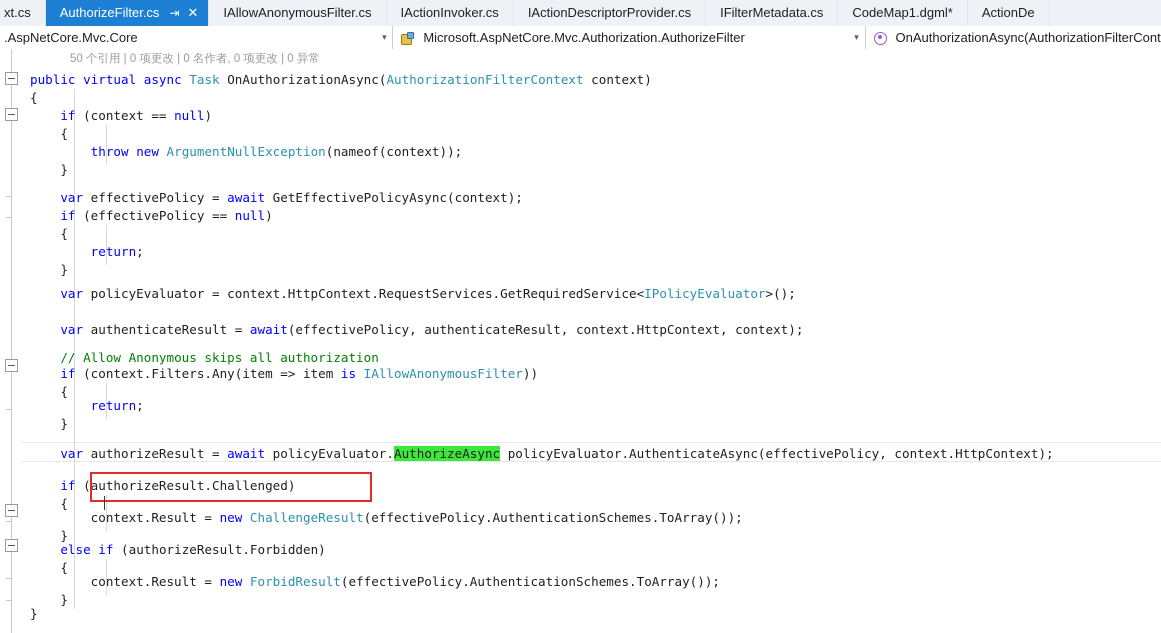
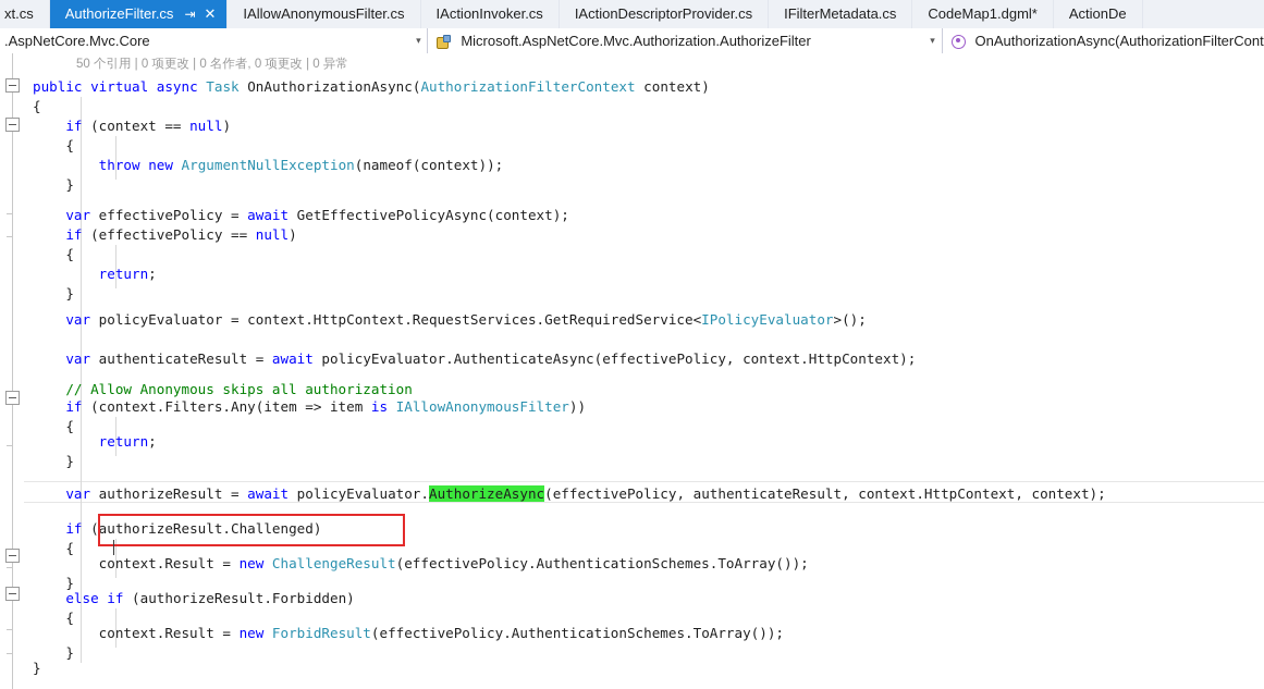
  xt.cs
  AuthorizeFilter.cs
  ⇥
  ✕
  IAllowAnonymousFilter.cs
  IActionInvoker.cs
  IActionDescriptorProvider.cs
  IFilterMetadata.cs
  CodeMap1.dgml*
  ActionDe
  .AspNetCore.Mvc.Core
  ▾
  Microsoft.AspNetCore.Mvc.Authorization.AuthorizeFilter
  ▾
  OnAuthorizationAsync(AuthorizationFilterCont
  50 个引用 | 0 项更改 | 0 名作者, 0 项更改 | 0 异常
  public virtual async Task OnAuthorizationAsync(AuthorizationFilterContext context)
  {
  if (context == null)
  {
  throw new ArgumentNullException(nameof(context));
  }
  var effectivePolicy = await GetEffectivePolicyAsync(context);
  if (effectivePolicy == null)
  {
  return;
  }
  var policyEvaluator = context.HttpContext.RequestServices.GetRequiredService<IPolicyEvaluator>();
- var authenticateResult = await(effectivePolicy, authenticateResult, context.HttpContext, context);
+ var authenticateResult = await policyEvaluator.AuthenticateAsync(effectivePolicy, context.HttpContext);
  // Allow Anonymous skips all authorization
  if (context.Filters.Any(item => item is IAllowAnonymousFilter))
  {
  return;
  }
- var authorizeResult = await policyEvaluator.AuthorizeAsync policyEvaluator.AuthenticateAsync(effectivePolicy, context.HttpContext);
+ var authorizeResult = await policyEvaluator.AuthorizeAsync(effectivePolicy, authenticateResult, context.HttpContext, context);
  if (authorizeResult.Challenged)
  {
  context.Result = new ChallengeResult(effectivePolicy.AuthenticationSchemes.ToArray());
  }
  else if (authorizeResult.Forbidden)
  {
  context.Result = new ForbidResult(effectivePolicy.AuthenticationSchemes.ToArray());
  }
  }
